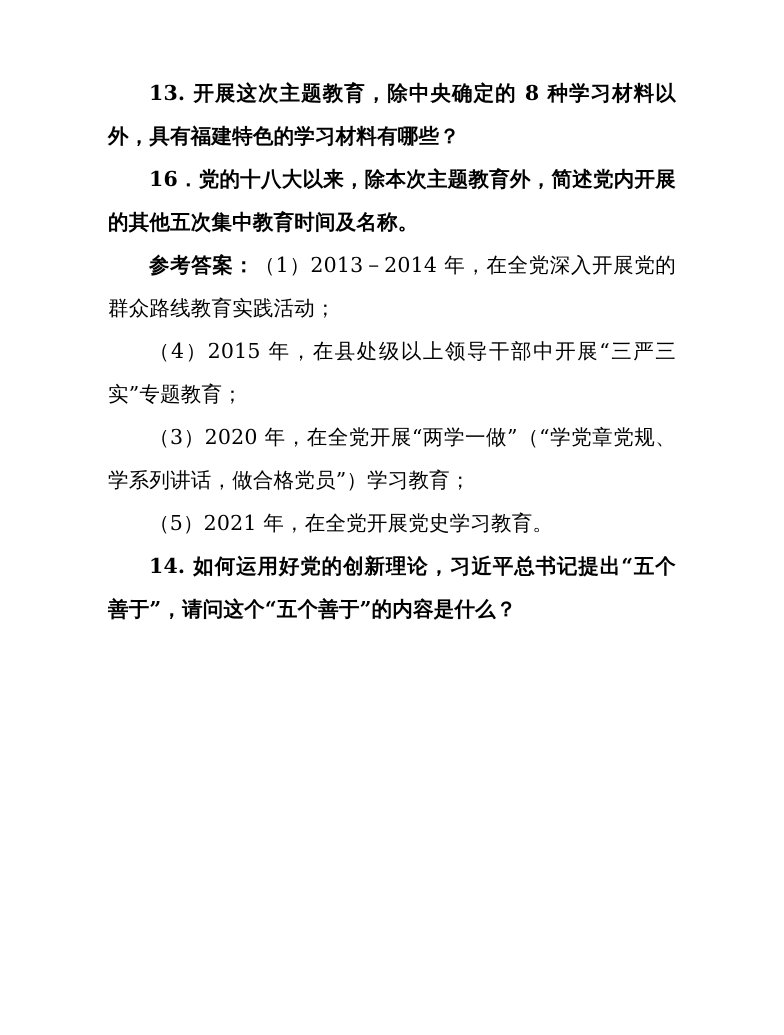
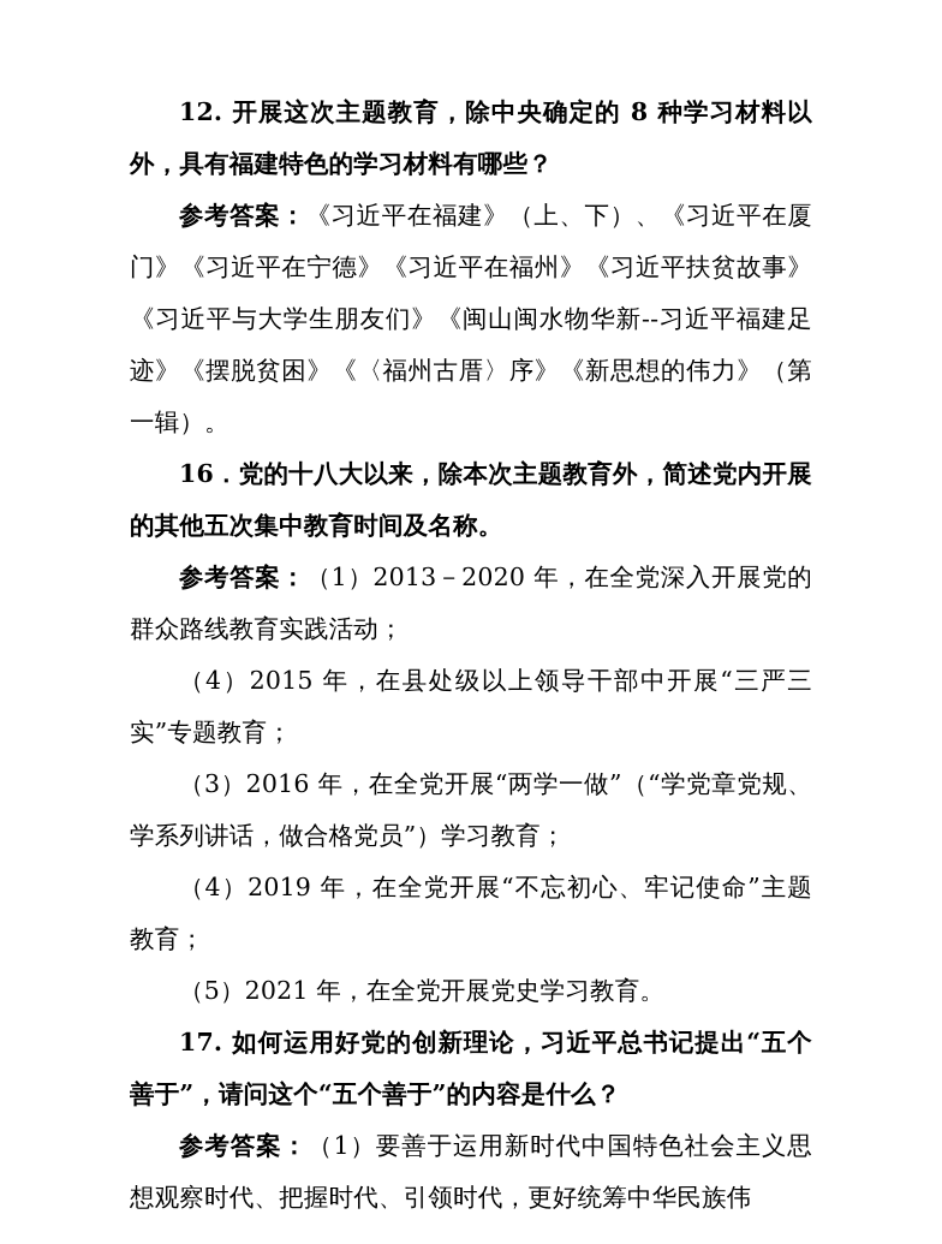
- 13. 开展这次主题教育，除中央确定的 8 种学习材料以外，具有福建特色的学习材料有哪些？
+ 12. 开展这次主题教育，除中央确定的 8 种学习材料以外，具有福建特色的学习材料有哪些？
+ 参考答案：《习近平在福建》（上、下）、《习近平在厦门》《习近平在宁德》《习近平在福州》《习近平扶贫故事》《习近平与大学生朋友们》《闽山闽水物华新--习近平福建足迹》《摆脱贫困》《〈福州古厝〉序》《新思想的伟力》（第一辑）。
  16．党的十八大以来，除本次主题教育外，简述党内开展的其他五次集中教育时间及名称。
- 参考答案：（1）2013－2014 年，在全党深入开展党的群众路线教育实践活动；
+ 参考答案：（1）2013－2020 年，在全党深入开展党的群众路线教育实践活动；
  （4）2015 年，在县处级以上领导干部中开展“三严三实”专题教育；
- （3）2020 年，在全党开展“两学一做”（“学党章党规、学系列讲话，做合格党员”）学习教育；
+ （3）2016 年，在全党开展“两学一做”（“学党章党规、学系列讲话，做合格党员”）学习教育；
+ （4）2019 年，在全党开展“不忘初心、牢记使命”主题教育；
  （5）2021 年，在全党开展党史学习教育。
- 14. 如何运用好党的创新理论，习近平总书记提出“五个善于”，请问这个“五个善于”的内容是什么？
+ 17. 如何运用好党的创新理论，习近平总书记提出“五个善于”，请问这个“五个善于”的内容是什么？
+ 参考答案：（1）要善于运用新时代中国特色社会主义思想观察时代、把握时代、引领时代，更好统筹中华民族伟
